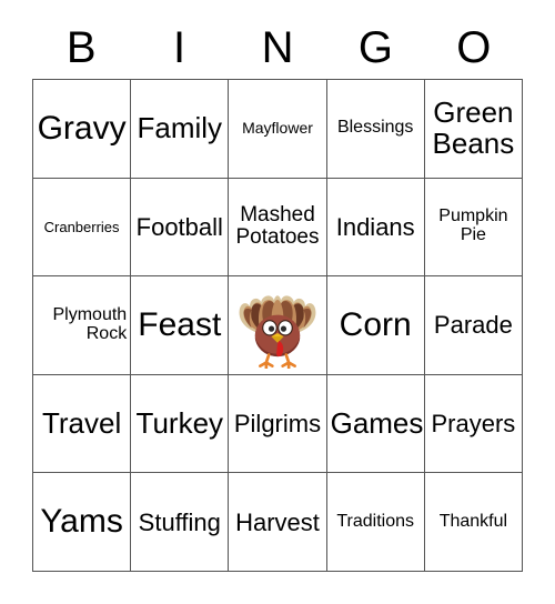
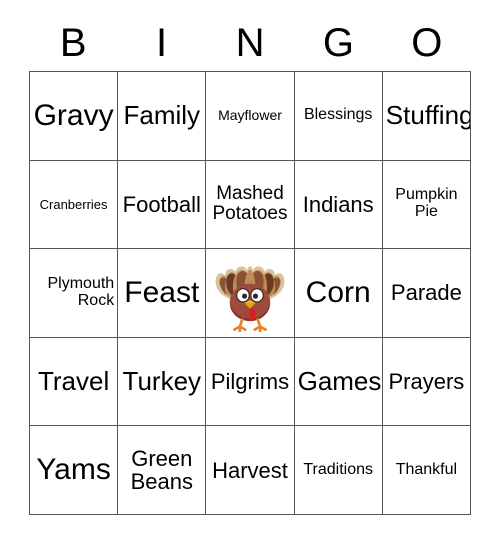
  B
  I
  N
  G
  O
  Gravy
  Family
  Mayflower
  Blessings
- Green Beans
+ Stuffing
  Cranberries
  Football
  Mashed Potatoes
  Indians
  Pumpkin Pie
  Plymouth Rock
  Feast
  Corn
  Parade
  Travel
  Turkey
  Pilgrims
  Games
  Prayers
  Yams
- Stuffing
+ Green Beans
  Harvest
  Traditions
  Thankful
